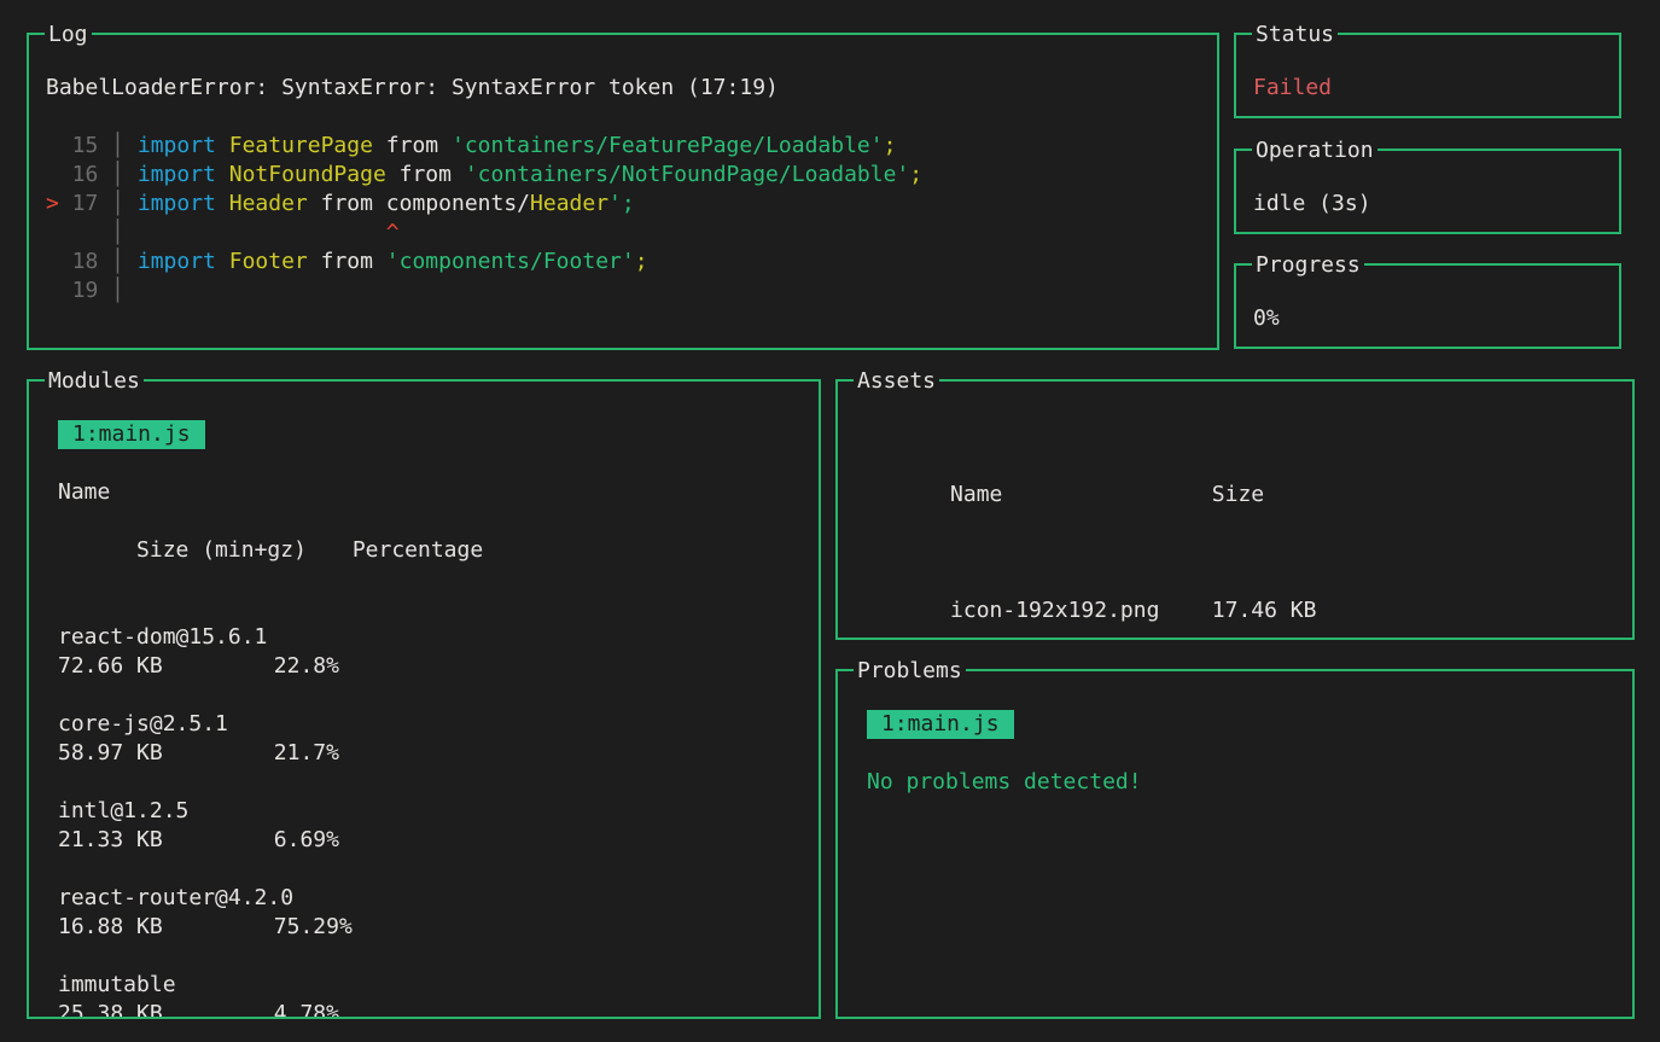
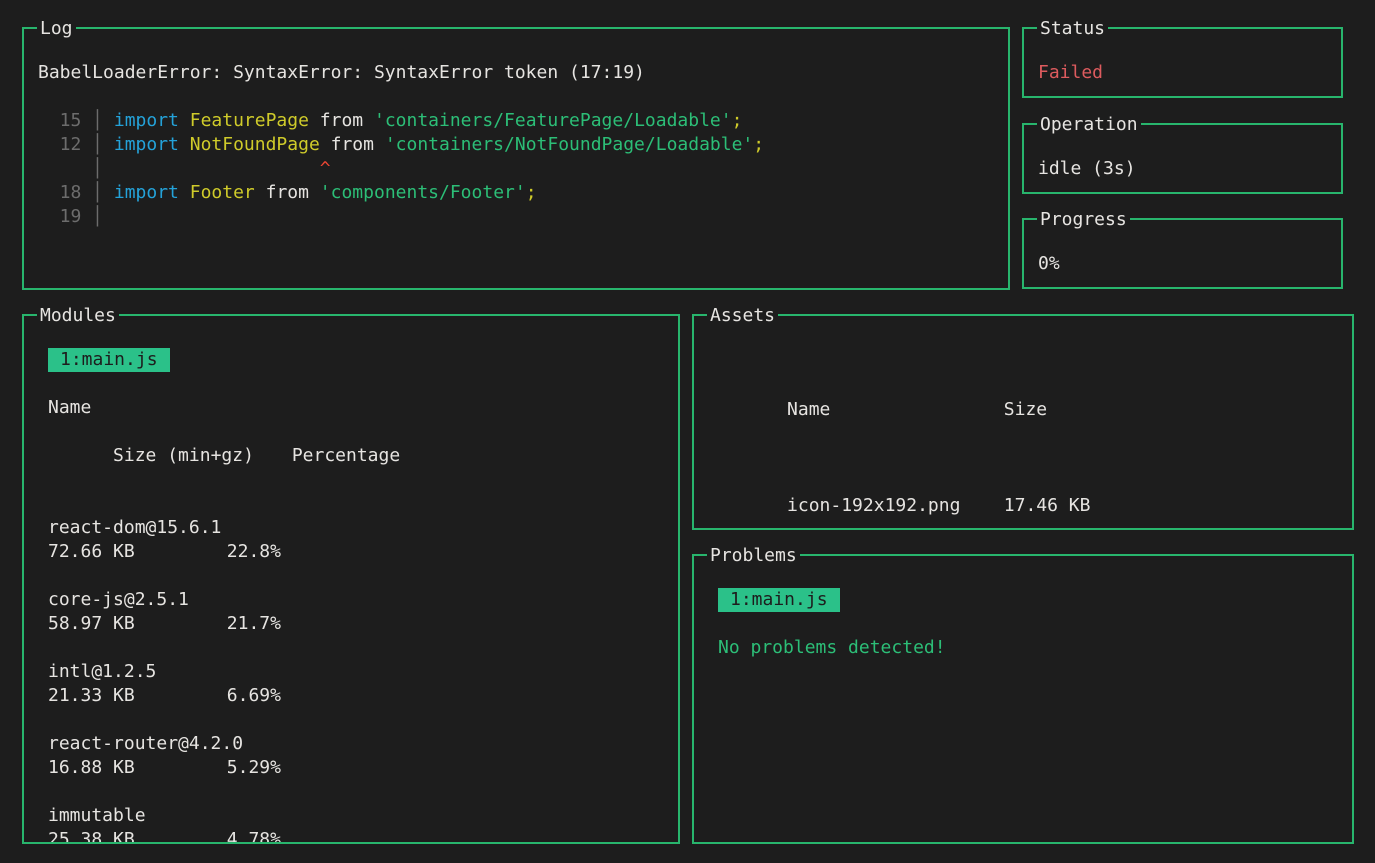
  Log
  BabelLoaderError: SyntaxError: SyntaxError token (17:19)
  15 │ import FeaturePage from 'containers/FeaturePage/Loadable';
- 16 │ import NotFoundPage from 'containers/NotFoundPage/Loadable';
+ 12 │ import NotFoundPage from 'containers/NotFoundPage/Loadable';
- > 17 │ import Header from components/Header';
  │ ^
  18 │ import Footer from 'components/Footer';
  19 │
  Status
  Failed
  Operation
  idle (3s)
  Progress
  0%
  Modules
  1:main.js
  Name
  Size (min+gz) Percentage
  react-dom@15.6.1
  72.66 KB 22.8%
  core-js@2.5.1
  58.97 KB 21.7%
  intl@1.2.5
  21.33 KB 6.69%
  react-router@4.2.0
- 16.88 KB 75.29%
+ 16.88 KB 5.29%
  immutable
  25.38 KB 4.78%
  Assets
  Name Size
  icon-192x192.png 17.46 KB
  Problems
  1:main.js
  No problems detected!
